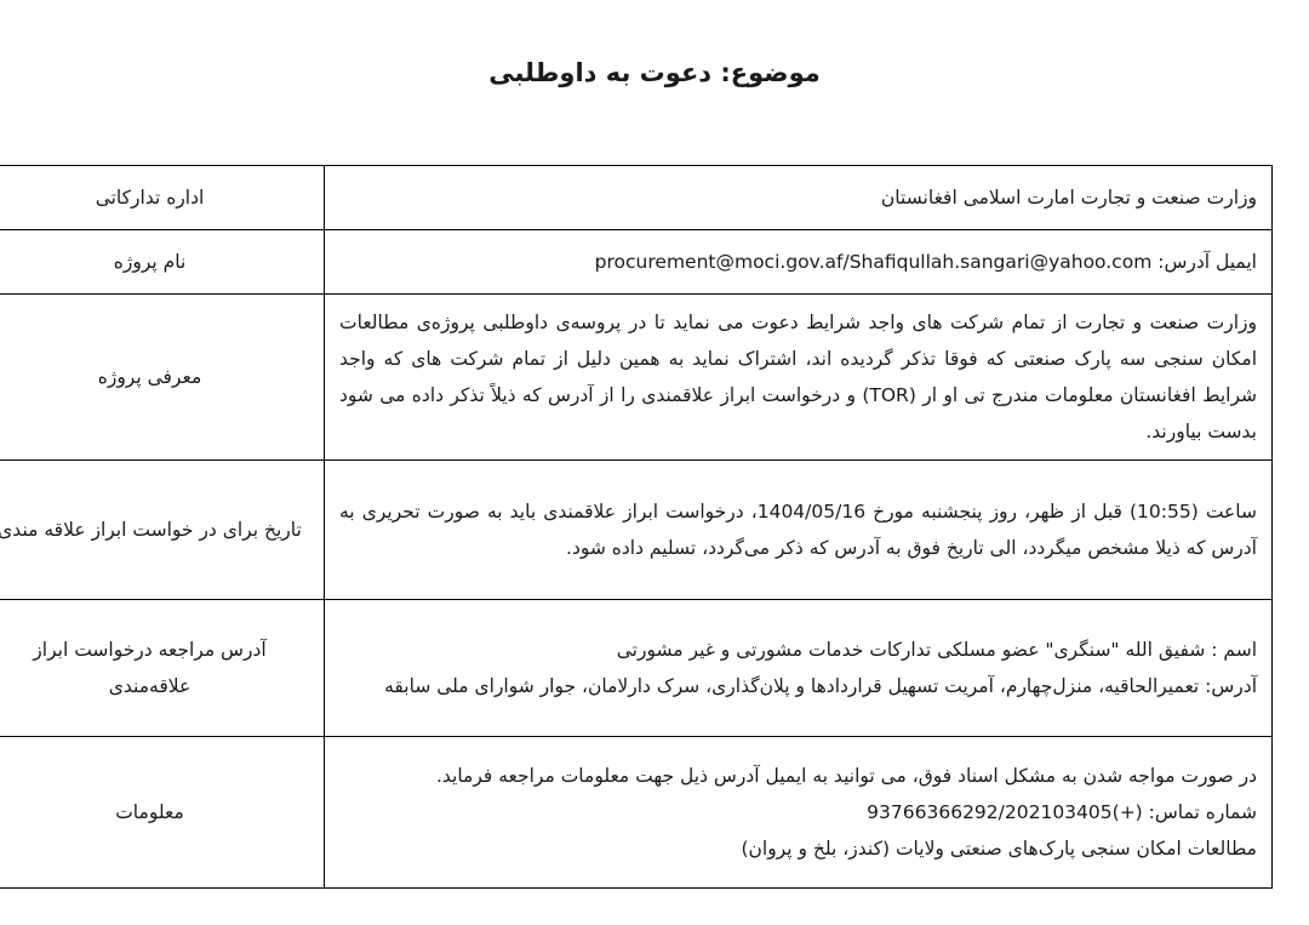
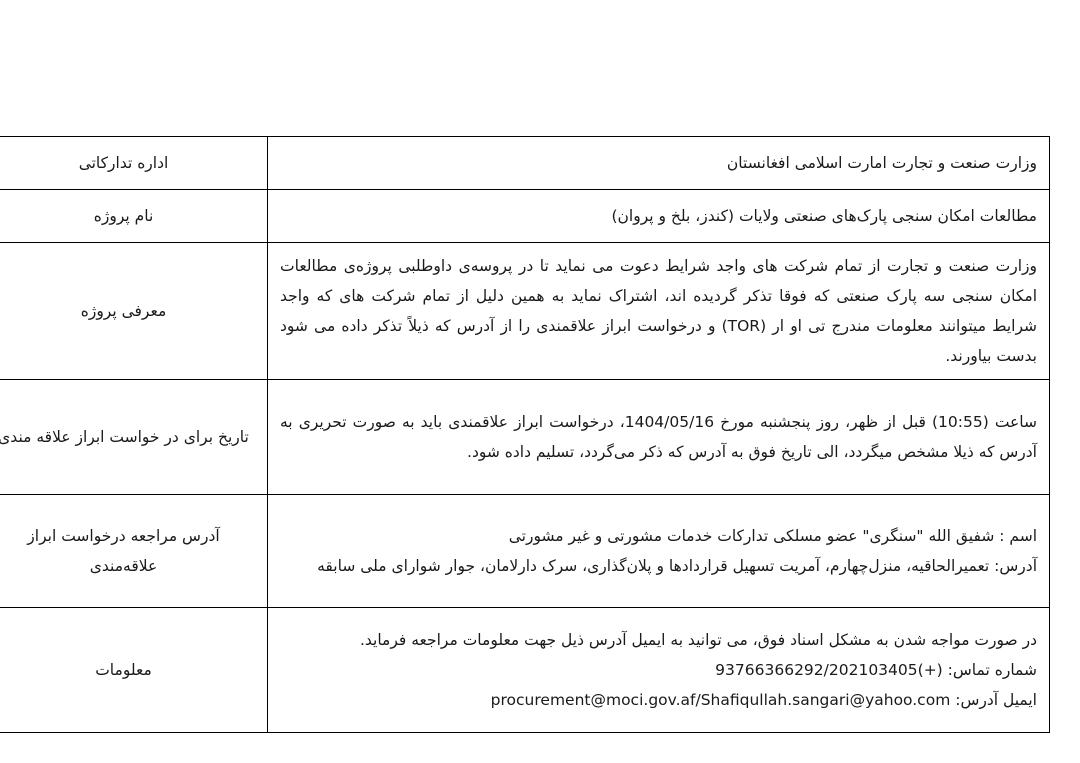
- موضوع: دعوت به داوطلبی
  وزارت صنعت و تجارت امارت اسلامی افغانستان	اداره تدارکاتی
- ایمیل آدرس: procurement@moci.gov.af/Shafiqullah.sangari@yahoo.com	نام پروژه
+ مطالعات امکان سنجی پارک‌های صنعتی ولایات (کندز، بلخ و پروان)	نام پروژه
- وزارت صنعت و تجارت از تمام شرکت های واجد شرایط دعوت می نماید تا در پروسه‌ی داوطلبی پروژه‌ی مطالعات امکان سنجی سه پارک صنعتی که فوقا تذکر گردیده اند، اشتراک نماید به همین دلیل از تمام شرکت های که واجد شرایط افغانستان معلومات مندرج تی او ار (TOR) و درخواست ابراز علاقمندی را از آدرس که ذیلاً تذکر داده می شود بدست بیاورند.	معرفی پروژه
+ وزارت صنعت و تجارت از تمام شرکت های واجد شرایط دعوت می نماید تا در پروسه‌ی داوطلبی پروژه‌ی مطالعات امکان سنجی سه پارک صنعتی که فوقا تذکر گردیده اند، اشتراک نماید به همین دلیل از تمام شرکت های که واجد شرایط میتوانند معلومات مندرج تی او ار (TOR) و درخواست ابراز علاقمندی را از آدرس که ذیلاً تذکر داده می شود بدست بیاورند.	معرفی پروژه
  ساعت (10:55) قبل از ظهر، روز پنجشنبه مورخ 1404/05/16، درخواست ابراز علاقمندی باید به صورت تحریری به آدرس که ذیلا مشخص میگردد، الی تاریخ فوق به آدرس که ذکر می‌گردد، تسلیم داده شود.	تاریخ برای در خواست ابراز علاقه مندی
  اسم : شفیق الله "سنگری" عضو مسلکی تدارکات خدمات مشورتی و غیر مشورتی آدرس: تعمیرالحاقیه، منزل‌چهارم، آمریت تسهیل قراردادها و پلان‌گذاری، سرک دارلامان، جوار شوارای ملی سابقه	آدرس مراجعه درخواست ابراز علاقه‌مندی
- در صورت مواجه شدن به مشکل اسناد فوق، می توانید به ایمیل آدرس ذیل جهت معلومات مراجعه فرماید. شماره تماس: (+)93766366292/202103405 مطالعات امکان سنجی پارک‌های صنعتی ولایات (کندز، بلخ و پروان)	معلومات
+ در صورت مواجه شدن به مشکل اسناد فوق، می توانید به ایمیل آدرس ذیل جهت معلومات مراجعه فرماید. شماره تماس: (+)93766366292/202103405 ایمیل آدرس: procurement@moci.gov.af/Shafiqullah.sangari@yahoo.com	معلومات
